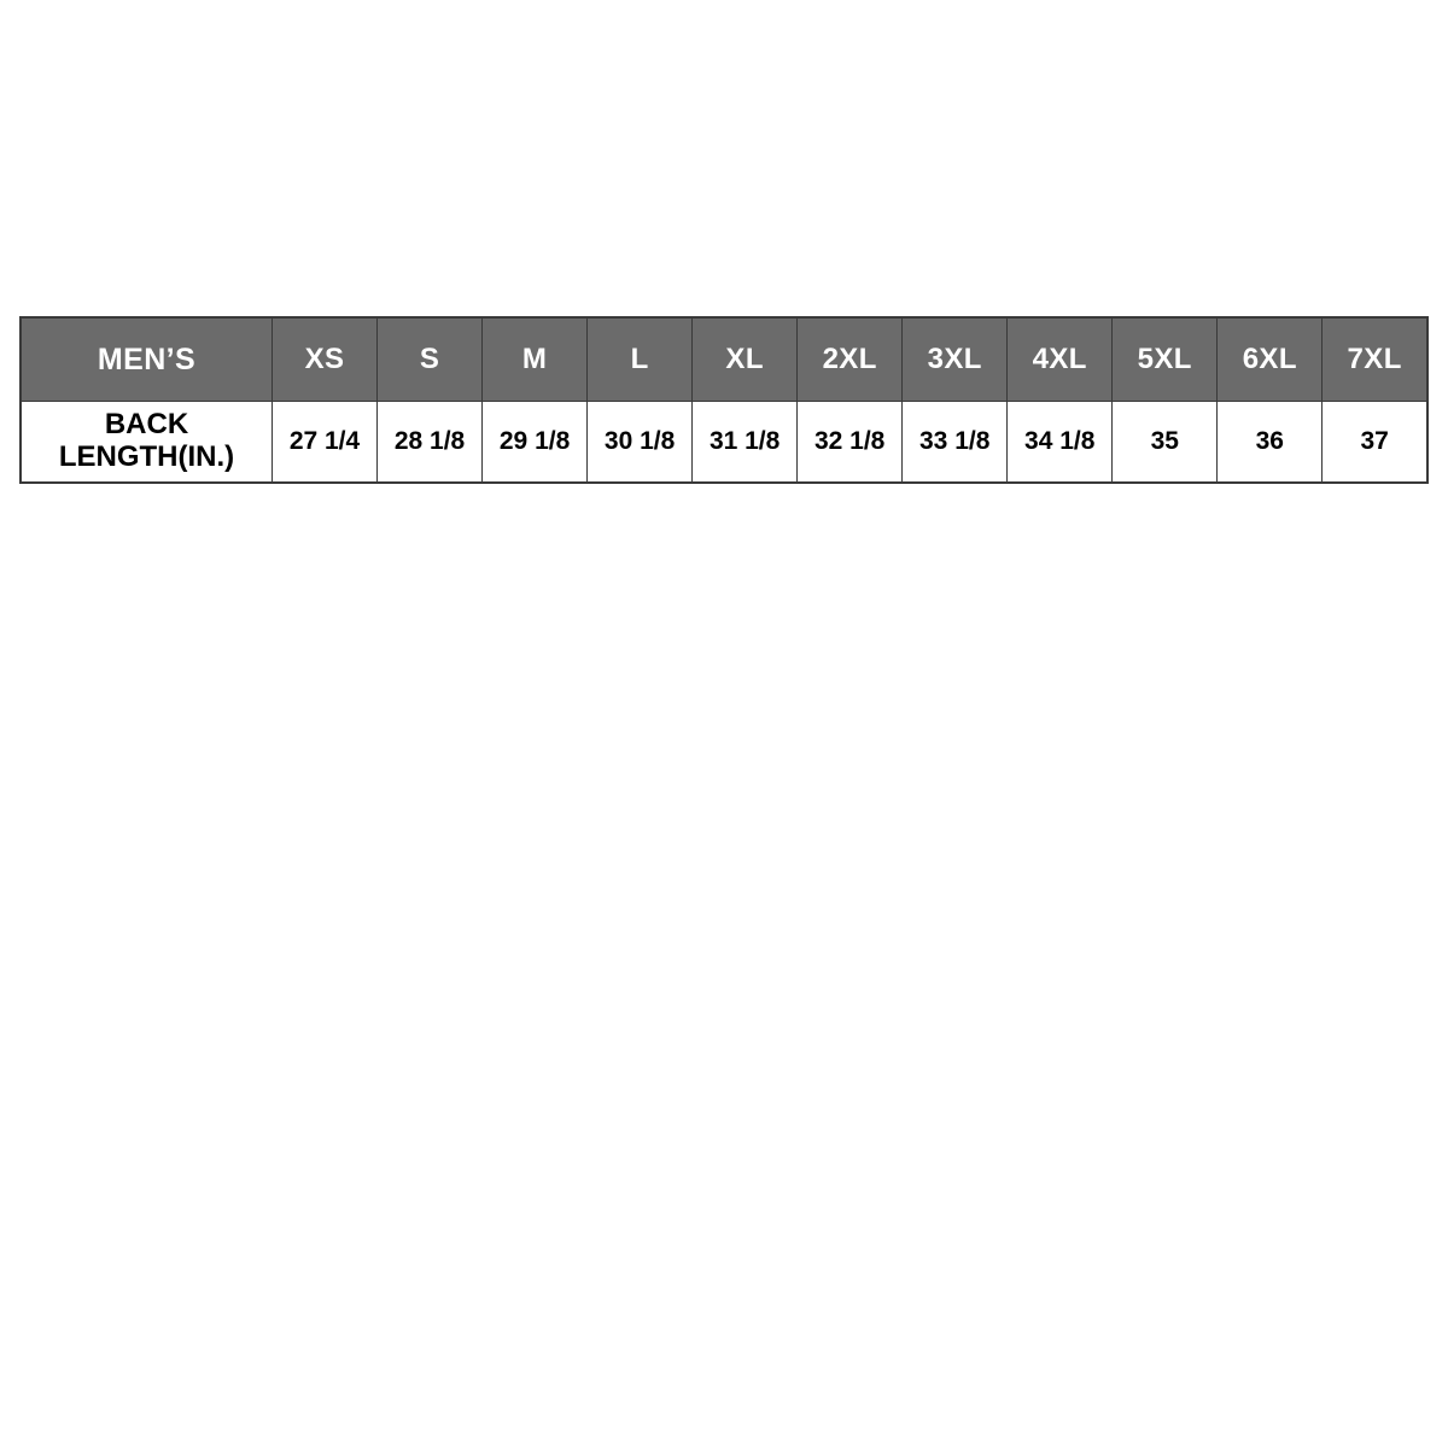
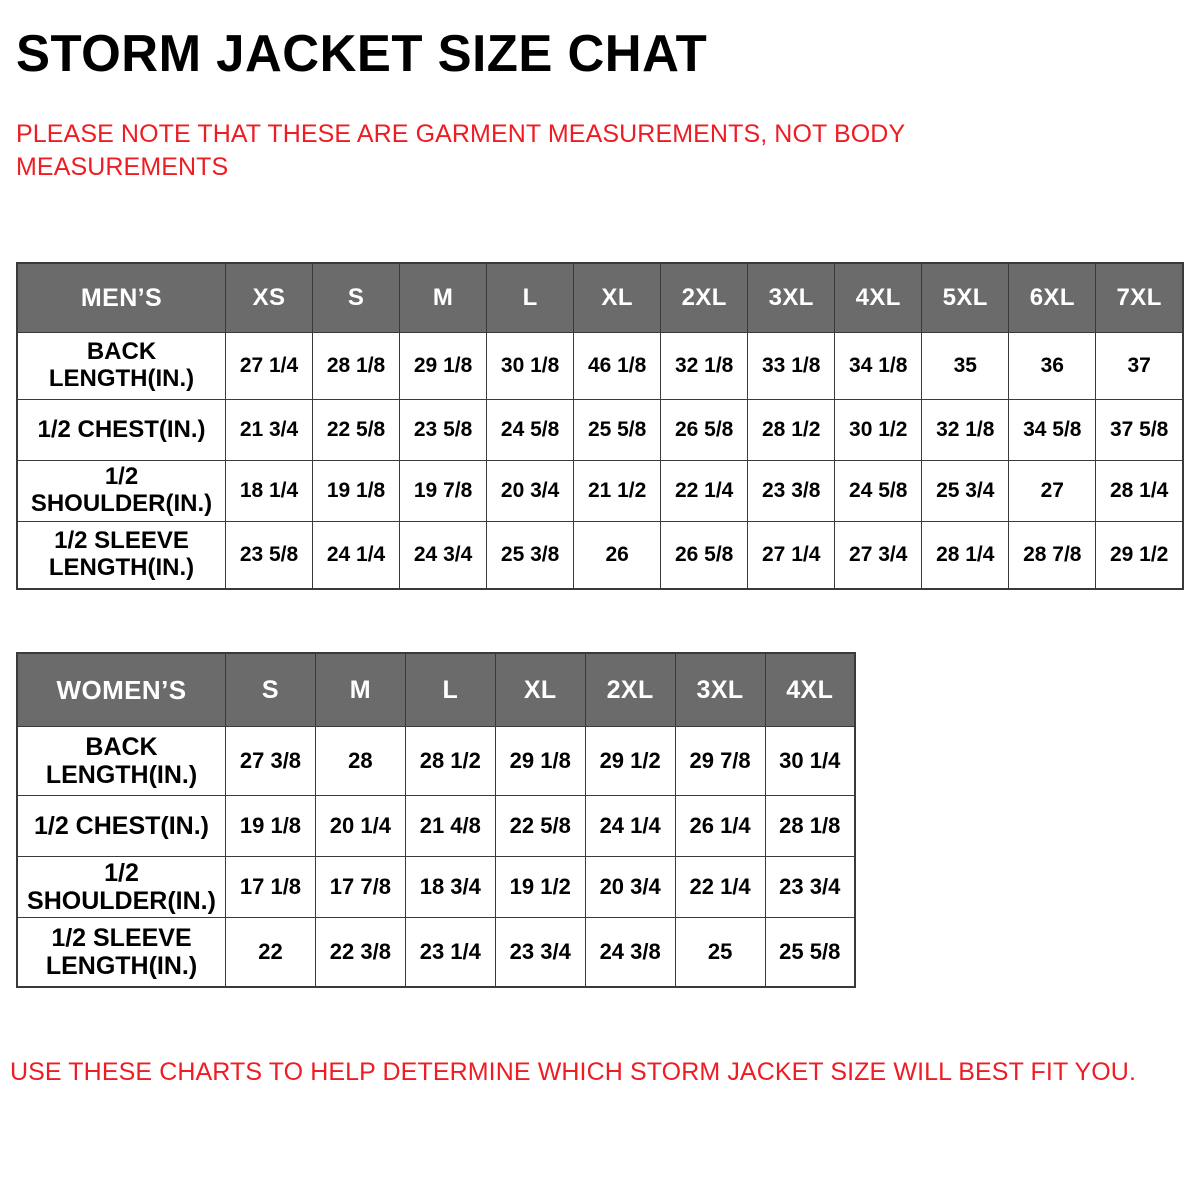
+ STORM JACKET SIZE CHAT
+ PLEASE NOTE THAT THESE ARE GARMENT MEASUREMENTS, NOT BODY MEASUREMENTS
  MEN’S	XS	S	M	L	XL	2XL	3XL	4XL	5XL	6XL	7XL
- BACK LENGTH(IN.)	27 1/4	28 1/8	29 1/8	30 1/8	31 1/8	32 1/8	33 1/8	34 1/8	35	36	37
+ BACK LENGTH(IN.)	27 1/4	28 1/8	29 1/8	30 1/8	46 1/8	32 1/8	33 1/8	34 1/8	35	36	37
+ 1/2 CHEST(IN.)	21 3/4	22 5/8	23 5/8	24 5/8	25 5/8	26 5/8	28 1/2	30 1/2	32 1/8	34 5/8	37 5/8
+ 1/2 SHOULDER(IN.)	18 1/4	19 1/8	19 7/8	20 3/4	21 1/2	22 1/4	23 3/8	24 5/8	25 3/4	27	28 1/4
+ 1/2 SLEEVE LENGTH(IN.)	23 5/8	24 1/4	24 3/4	25 3/8	26	26 5/8	27 1/4	27 3/4	28 1/4	28 7/8	29 1/2
+ WOMEN’S	S	M	L	XL	2XL	3XL	4XL
+ BACK LENGTH(IN.)	27 3/8	28	28 1/2	29 1/8	29 1/2	29 7/8	30 1/4
+ 1/2 CHEST(IN.)	19 1/8	20 1/4	21 4/8	22 5/8	24 1/4	26 1/4	28 1/8
+ 1/2 SHOULDER(IN.)	17 1/8	17 7/8	18 3/4	19 1/2	20 3/4	22 1/4	23 3/4
+ 1/2 SLEEVE LENGTH(IN.)	22	22 3/8	23 1/4	23 3/4	24 3/8	25	25 5/8
+ USE THESE CHARTS TO HELP DETERMINE WHICH STORM JACKET SIZE WILL BEST FIT YOU.
